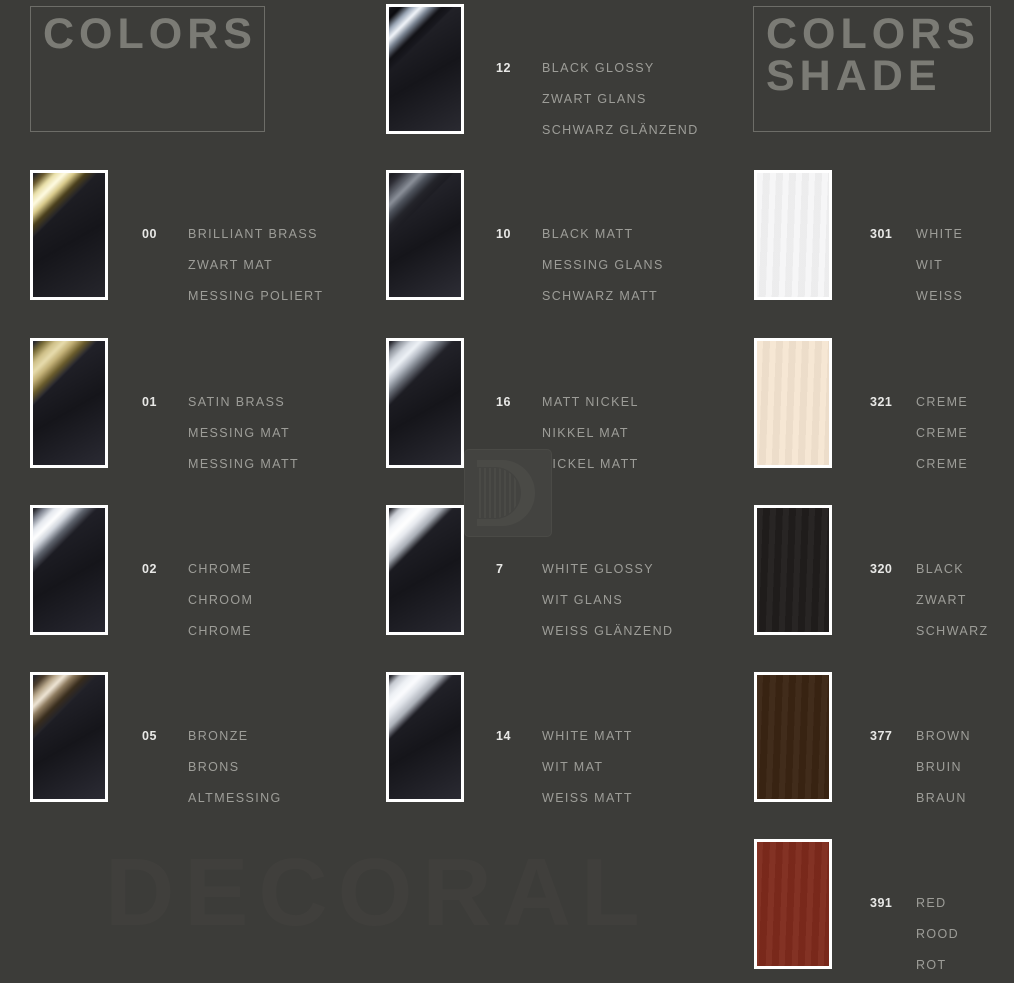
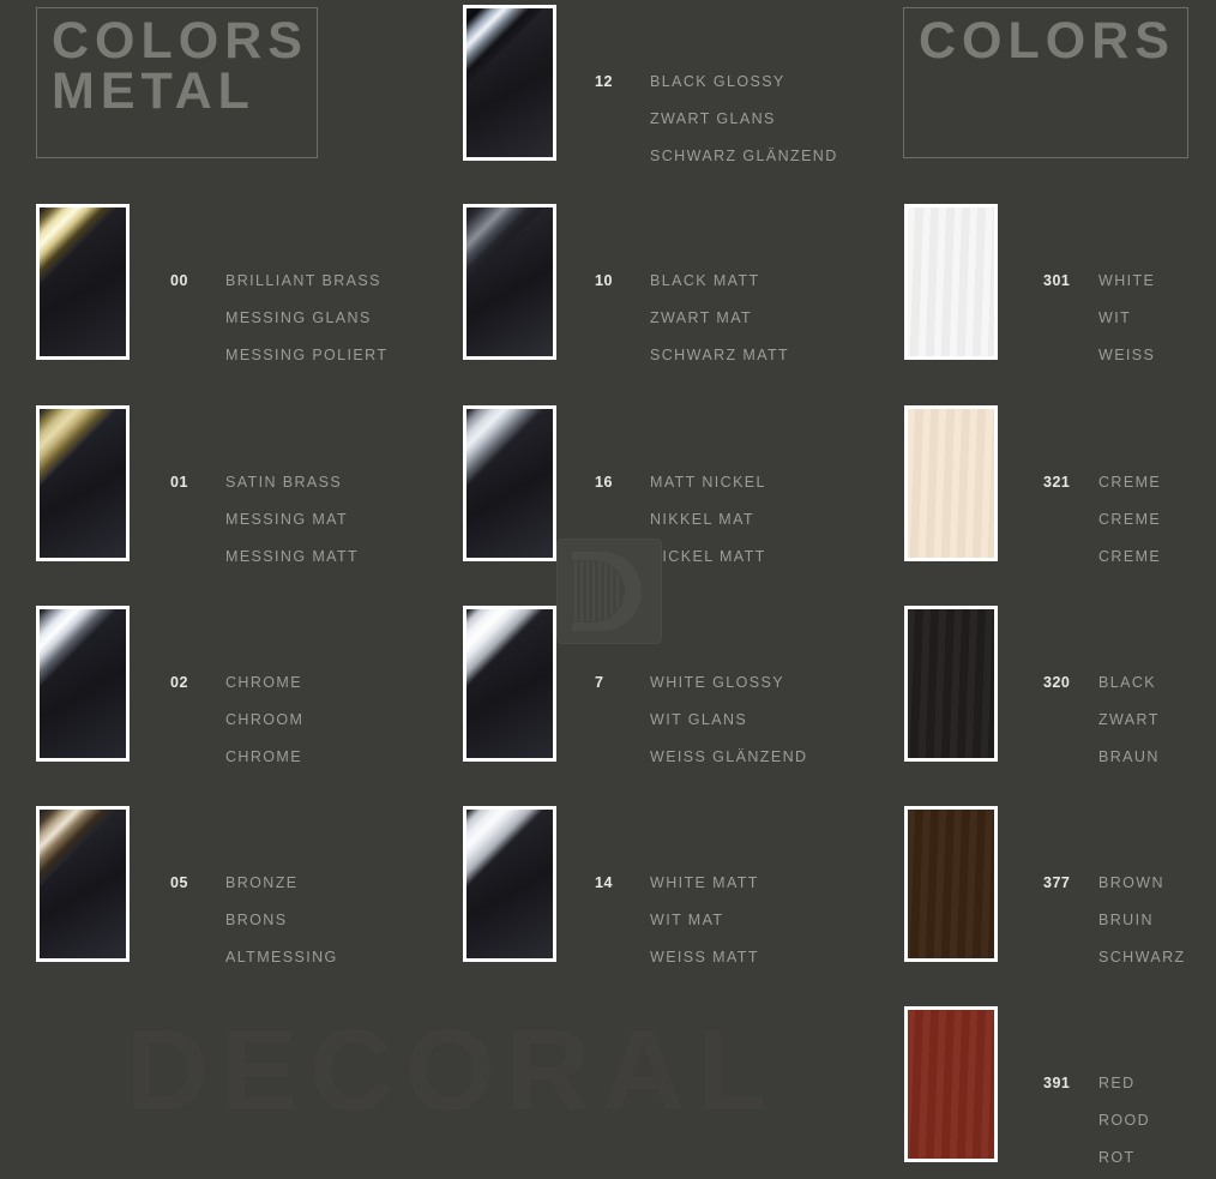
  COLORS
+ METAL
  COLORS
- SHADE
  00
  BRILLIANT BRASS
- ZWART MAT
+ MESSING GLANS
  MESSING POLIERT
  01
  SATIN BRASS
  MESSING MAT
  MESSING MATT
  02
  CHROME
  CHROOM
  CHROME
  05
  BRONZE
  BRONS
  ALTMESSING
  12
  BLACK GLOSSY
  ZWART GLANS
  SCHWARZ GLÄNZEND
  10
  BLACK MATT
- MESSING GLANS
+ ZWART MAT
  SCHWARZ MATT
  16
  MATT NICKEL
  NIKKEL MAT
  ICKEL MATT
  7
  WHITE GLOSSY
  WIT GLANS
  WEISS GLÄNZEND
  14
  WHITE MATT
  WIT MAT
  WEISS MATT
  301
  WHITE
  WIT
  WEISS
  321
  CREME
  CREME
  CREME
  320
  BLACK
  ZWART
- SCHWARZ
+ BRAUN
  377
  BROWN
  BRUIN
- BRAUN
+ SCHWARZ
  391
  RED
  ROOD
  ROT
